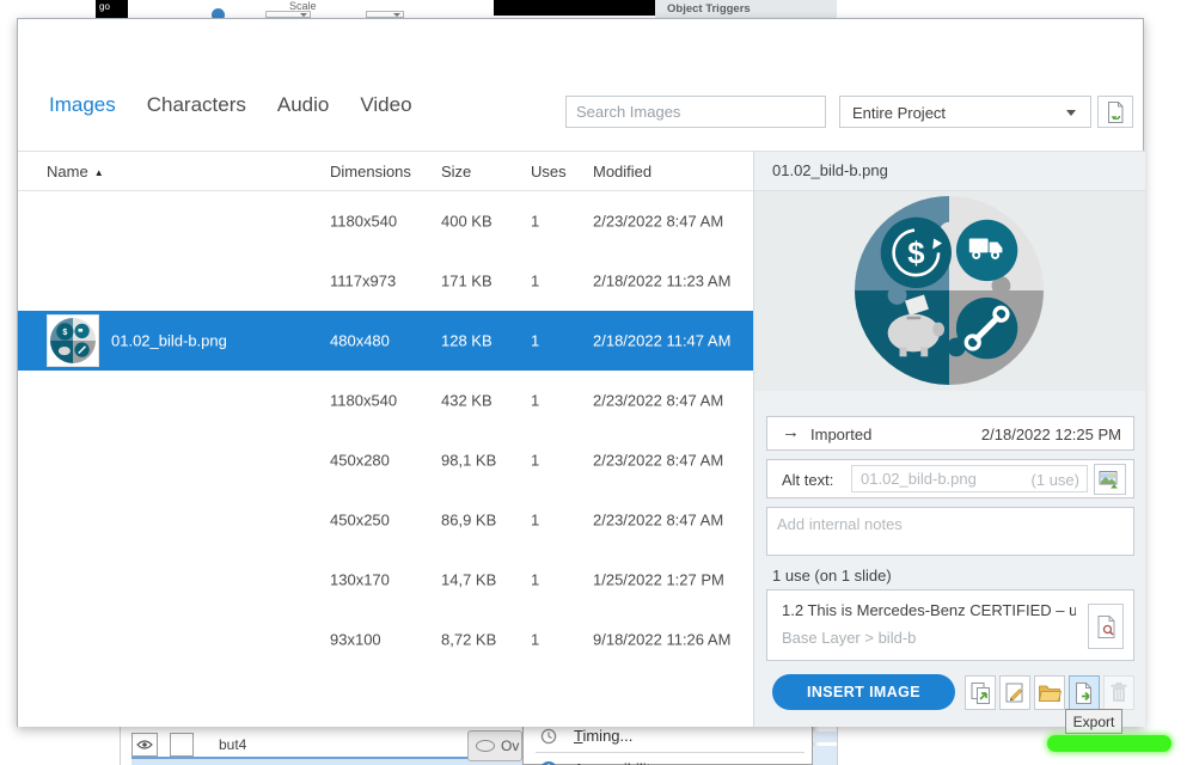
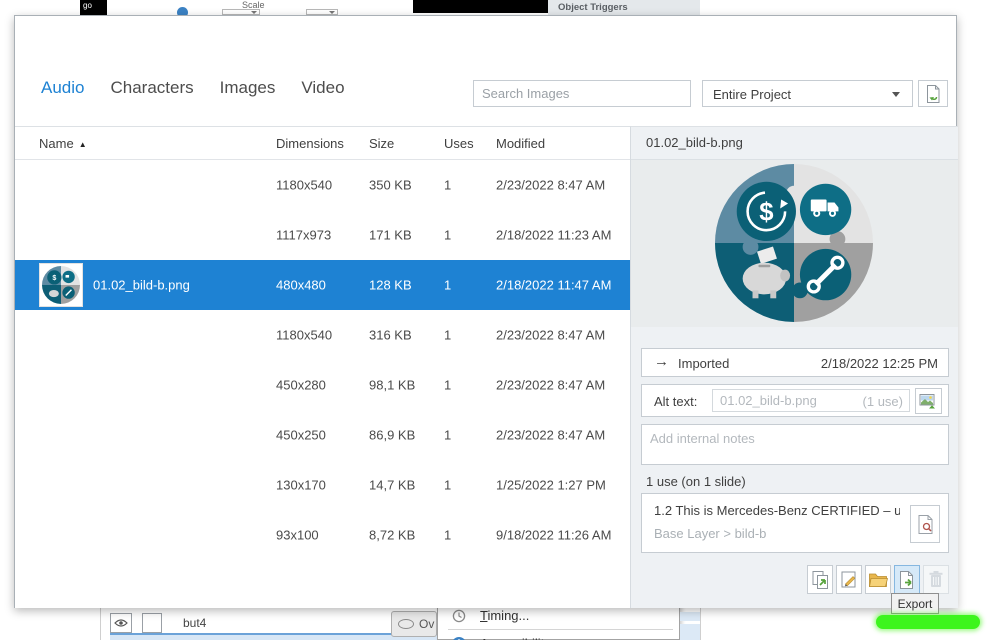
  go
  Scale
  Object Triggers
  but4
  Ov
  Timing...
- Images
+ Audio
  Characters
- Audio
+ Images
  Video
  Search Images
  Entire Project
  Name ▲
  Dimensions
  Size
  Uses
  Modified
  1180x540
- 400 KB
+ 350 KB
  1
  2/23/2022 8:47 AM
  1117x973
  171 KB
  1
  2/18/2022 11:23 AM
  $
  01.02_bild-b.png
  480x480
  128 KB
  1
  2/18/2022 11:47 AM
  1180x540
- 432 KB
+ 316 KB
  1
  2/23/2022 8:47 AM
  450x280
  98,1 KB
  1
  2/23/2022 8:47 AM
  450x250
  86,9 KB
  1
  2/23/2022 8:47 AM
  130x170
  14,7 KB
  1
  1/25/2022 1:27 PM
  93x100
  8,72 KB
  1
  9/18/2022 11:26 AM
  01.02_bild-b.png
  $
  →
  Imported
  2/18/2022 12:25 PM
  Alt text:
  01.02_bild-b.png
  (1 use)
  Add internal notes
  1 use (on 1 slide)
  1.2 This is Mercedes-Benz CERTIFIED – u
  Base Layer > bild-b
- INSERT IMAGE
  Export
